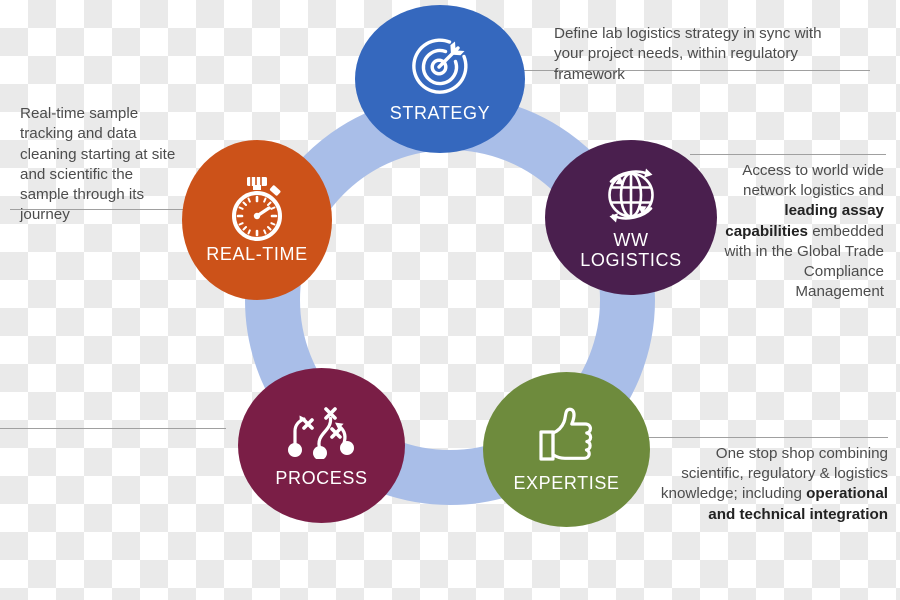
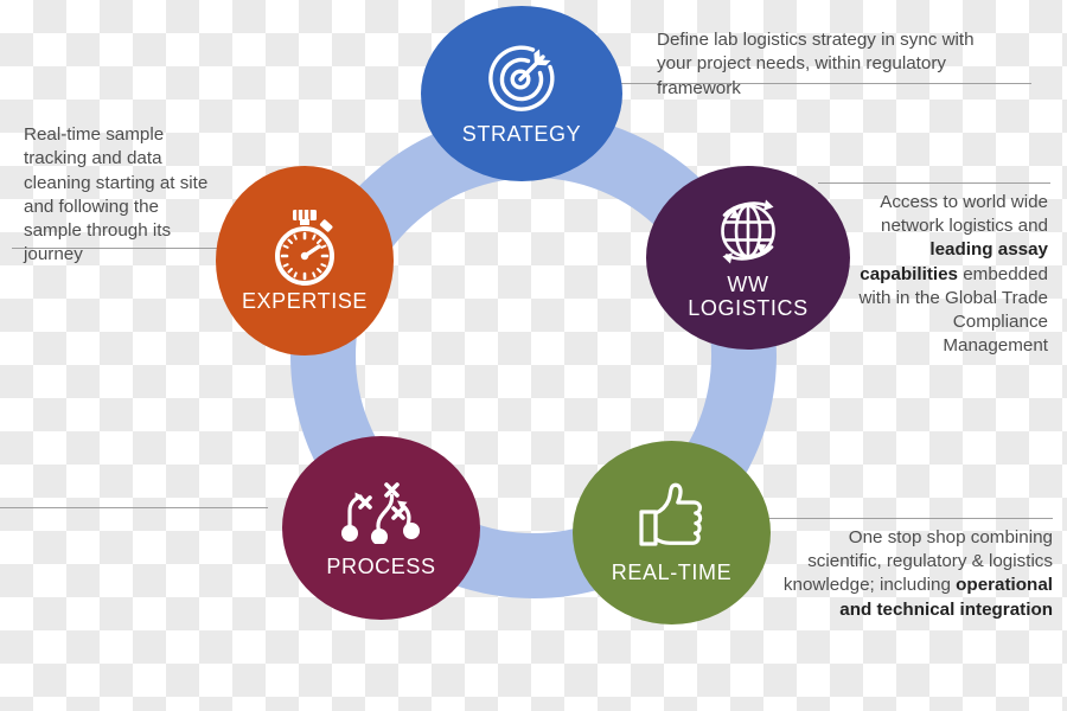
  STRATEGY
  WW
  LOGISTICS
- EXPERTISE
+ REAL-TIME
  PROCESS
- REAL-TIME
+ EXPERTISE
  Define lab logistics strategy in sync with your project needs, within regulatory framework
  Access to world wide network logistics and leading assay capabilities embedded with in the Global Trade Compliance Management
  One stop shop combining scientific, regulatory & logistics knowledge; including operational and technical integration
- Real-time sample tracking and data cleaning starting at site and scientific the sample through its journey
+ Real-time sample tracking and data cleaning starting at site and following the sample through its journey
